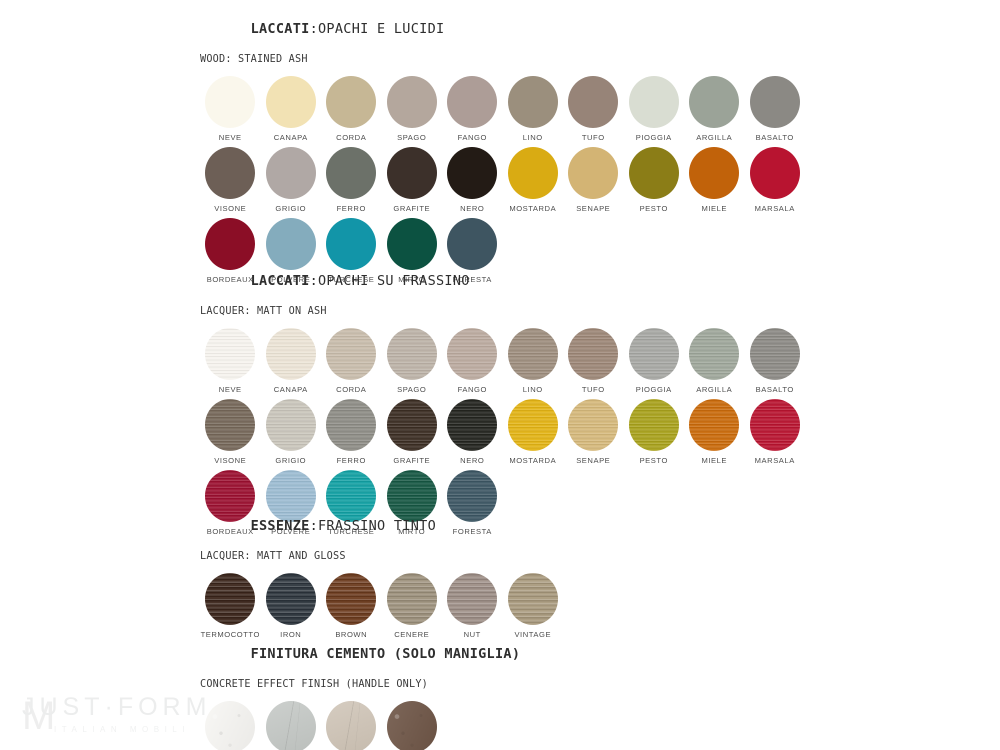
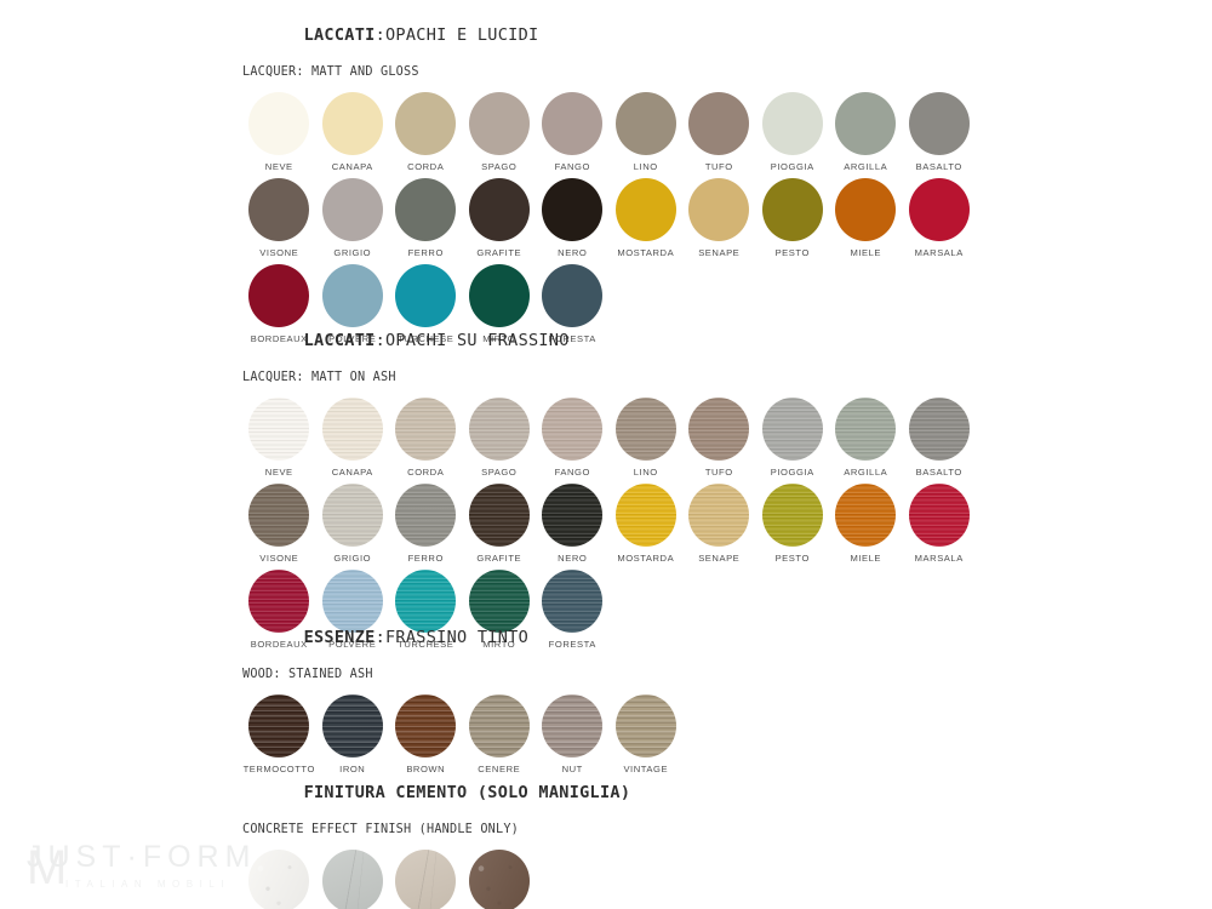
  LACCATI:OPACHI E LUCIDI
- WOOD: STAINED ASH
+ LACQUER: MATT AND GLOSS
  NEVE
  CANAPA
  CORDA
  SPAGO
  FANGO
  LINO
  TUFO
  PIOGGIA
  ARGILLA
  BASALTO
  VISONE
  GRIGIO
  FERRO
  GRAFITE
  NERO
  MOSTARDA
  SENAPE
  PESTO
  MIELE
  MARSALA
  BORDEAUX
  POLVERE
  TURCHESE
  MIRTO
  FORESTA
  LACCATI:OPACHI SU FRASSINO
  LACQUER: MATT ON ASH
  NEVE
  CANAPA
  CORDA
  SPAGO
  FANGO
  LINO
  TUFO
  PIOGGIA
  ARGILLA
  BASALTO
  VISONE
  GRIGIO
  FERRO
  GRAFITE
  NERO
  MOSTARDA
  SENAPE
  PESTO
  MIELE
  MARSALA
  BORDEAUX
  POLVERE
  TURCHESE
  MIRTO
  FORESTA
  ESSENZE:FRASSINO TINTO
- LACQUER: MATT AND GLOSS
+ WOOD: STAINED ASH
  TERMOCOTTO
  IRON
  BROWN
  CENERE
  NUT
  VINTAGE
  FINITURA CEMENTO (SOLO MANIGLIA)
  CONCRETE EFFECT FINISH (HANDLE ONLY)
